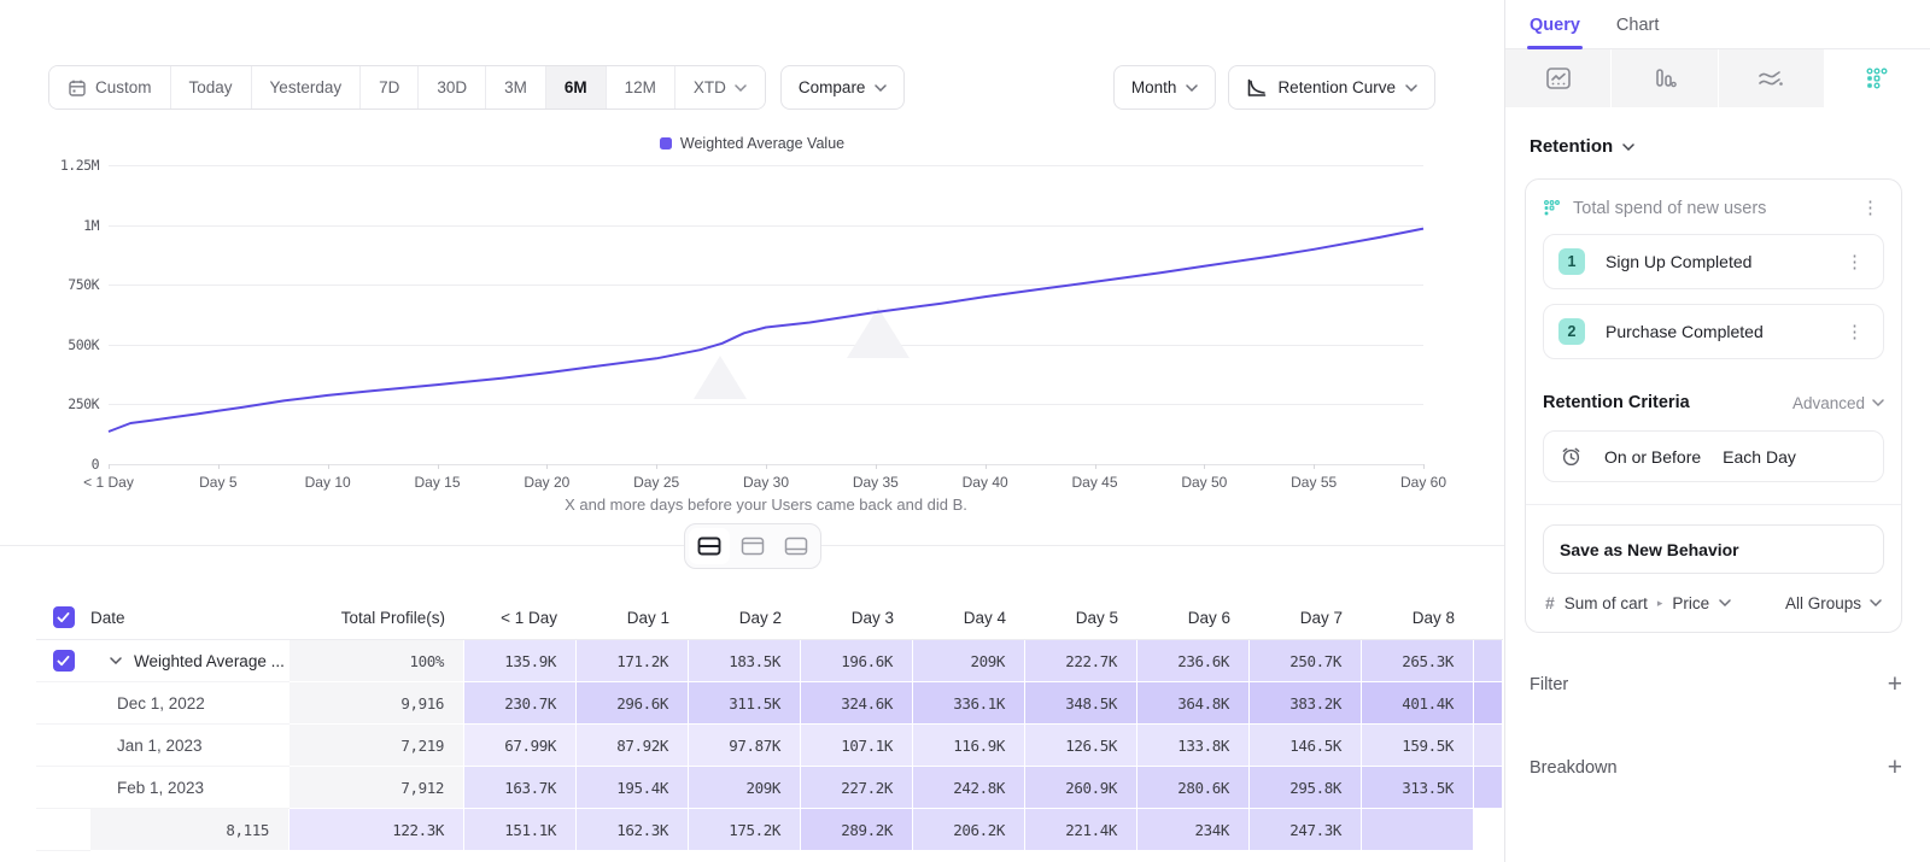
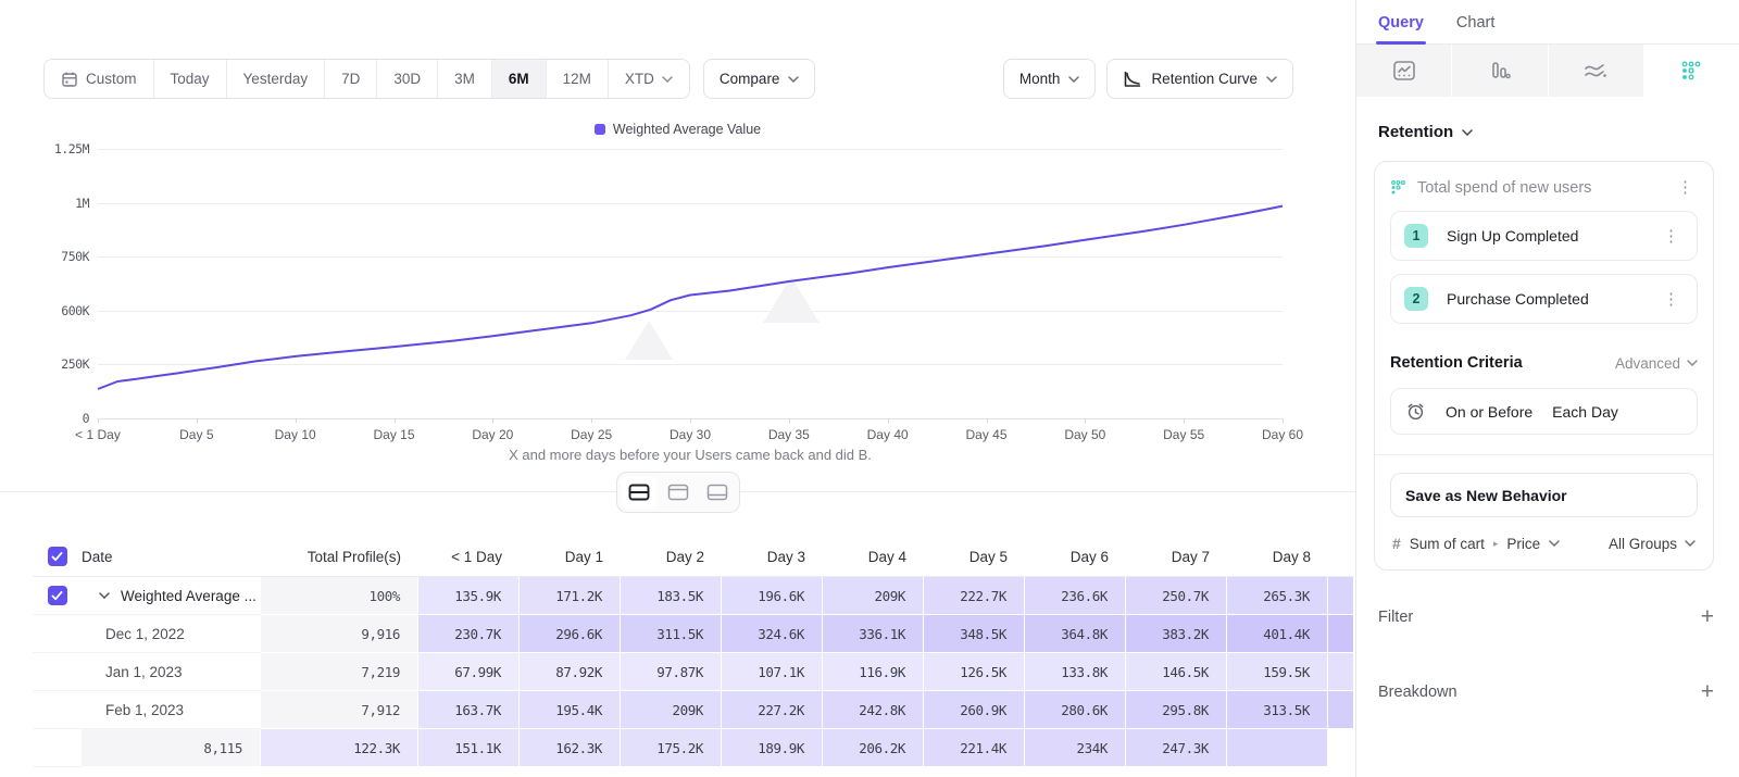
  Custom
  Today
  Yesterday
  7D
  30D
  3M
  6M
  12M
  XTD
  Compare
  Month
  Retention Curve
  Weighted Average Value
  1.25M
  1M
  750K
- 500K
+ 600K
  250K
  0
  < 1 Day
  Day 5
  Day 10
  Day 15
  Day 20
  Day 25
  Day 30
  Day 35
  Day 40
  Day 45
  Day 50
  Day 55
  Day 60
  X and more days before your Users came back and did B.
  Date
  Total Profile(s)
  < 1 Day
  Day 1
  Day 2
  Day 3
  Day 4
  Day 5
  Day 6
  Day 7
  Day 8
  Weighted Average ...
  100%
  135.9K
  171.2K
  183.5K
  196.6K
  209K
  222.7K
  236.6K
  250.7K
  265.3K
  Dec 1, 2022
  9,916
  230.7K
  296.6K
  311.5K
  324.6K
  336.1K
  348.5K
  364.8K
  383.2K
  401.4K
  Jan 1, 2023
  7,219
  67.99K
  87.92K
  97.87K
  107.1K
  116.9K
  126.5K
  133.8K
  146.5K
  159.5K
  Feb 1, 2023
  7,912
  163.7K
  195.4K
  209K
  227.2K
  242.8K
  260.9K
  280.6K
  295.8K
  313.5K
  8,115
  122.3K
  151.1K
  162.3K
  175.2K
- 289.2K
+ 189.9K
  206.2K
  221.4K
  234K
  247.3K
  Query
  Chart
  Retention
  Total spend of new users
  ⋮
  1
  Sign Up Completed
  ⋮
  2
  Purchase Completed
  ⋮
  Retention Criteria
  Advanced
  On or Before
  Each Day
  Save as New Behavior
  #
  Sum of cart
  ▸
  Price
  All Groups
  Filter
  +
  Breakdown
  +
